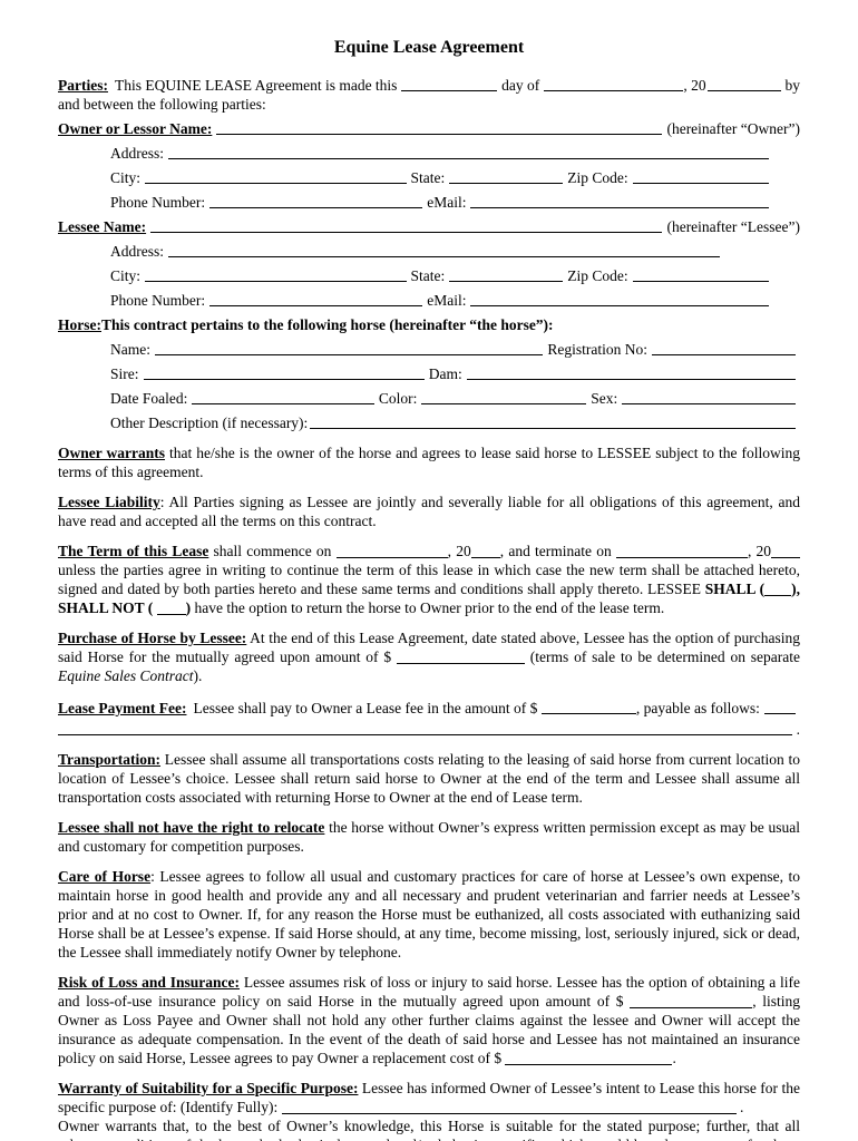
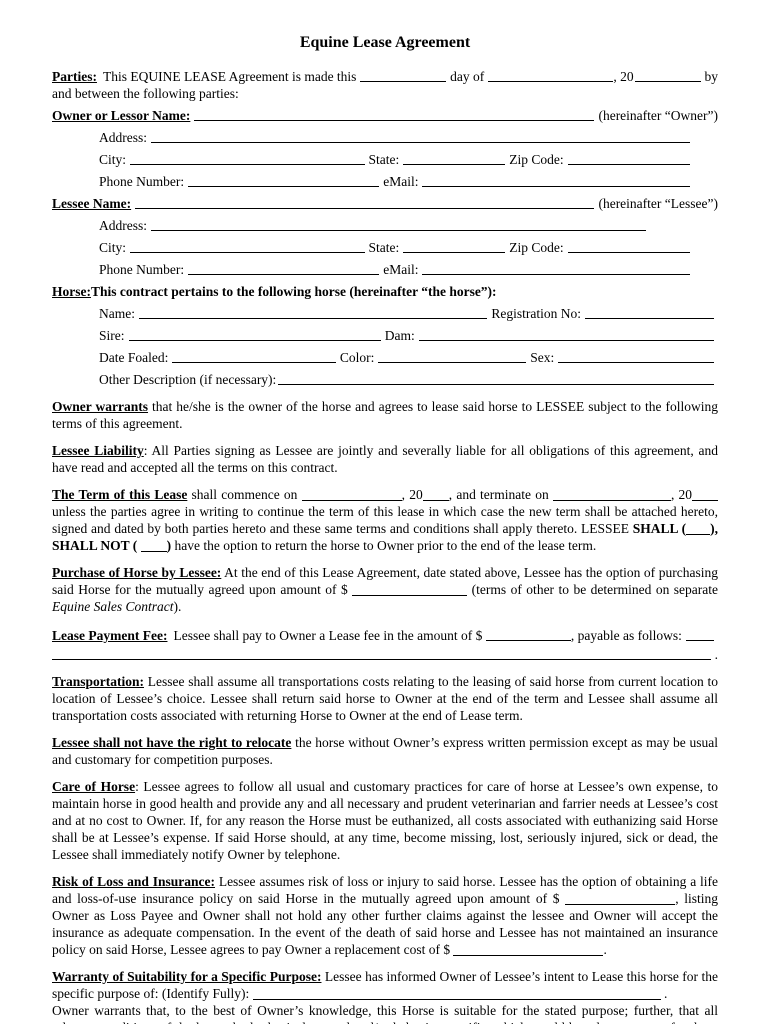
  Equine Lease Agreement
  Parties:
  This EQUINE LEASE Agreement is made this
  day of
  , 20
  by
  and between the following parties:
  Owner or Lessor Name:
  (hereinafter “Owner”)
  Address:
  City:
  State:
  Zip Code:
  Phone Number:
  eMail:
  Lessee Name:
  (hereinafter “Lessee”)
  Address:
  City:
  State:
  Zip Code:
  Phone Number:
  eMail:
  Horse:
  This contract pertains to the following horse (hereinafter “the horse”):
  Name:
  Registration No:
  Sire:
  Dam:
  Date Foaled:
  Color:
  Sex:
  Other Description (if necessary):
  Owner warrants that he/she is the owner of the horse and agrees to lease said horse to LESSEE subject to the following terms of this agreement.
  Lessee Liability: All Parties signing as Lessee are jointly and severally liable for all obligations of this agreement, and have read and accepted all the terms on this contract.
  The Term of this Lease shall commence on , 20 , and terminate on , 20 unless the parties agree in writing to continue the term of this lease in which case the new term shall be attached hereto, signed and dated by both parties hereto and these same terms and conditions shall apply thereto. LESSEE SHALL ( ), SHALL NOT ( ) have the option to return the horse to Owner prior to the end of the lease term.
- Purchase of Horse by Lessee: At the end of this Lease Agreement, date stated above, Lessee has the option of purchasing said Horse for the mutually agreed upon amount of $ (terms of sale to be determined on separate Equine Sales Contract).
+ Purchase of Horse by Lessee: At the end of this Lease Agreement, date stated above, Lessee has the option of purchasing said Horse for the mutually agreed upon amount of $ (terms of other to be determined on separate Equine Sales Contract).
  Lease Payment Fee:
  Lessee shall pay to Owner a Lease fee in the amount of $
  , payable as follows:
  .
  Transportation: Lessee shall assume all transportations costs relating to the leasing of said horse from current location to location of Lessee’s choice. Lessee shall return said horse to Owner at the end of the term and Lessee shall assume all transportation costs associated with returning Horse to Owner at the end of Lease term.
  Lessee shall not have the right to relocate the horse without Owner’s express written permission except as may be usual and customary for competition purposes.
- Care of Horse: Lessee agrees to follow all usual and customary practices for care of horse at Lessee’s own expense, to maintain horse in good health and provide any and all necessary and prudent veterinarian and farrier needs at Lessee’s prior and at no cost to Owner. If, for any reason the Horse must be euthanized, all costs associated with euthanizing said Horse shall be at Lessee’s expense. If said Horse should, at any time, become missing, lost, seriously injured, sick or dead, the Lessee shall immediately notify Owner by telephone.
+ Care of Horse: Lessee agrees to follow all usual and customary practices for care of horse at Lessee’s own expense, to maintain horse in good health and provide any and all necessary and prudent veterinarian and farrier needs at Lessee’s cost and at no cost to Owner. If, for any reason the Horse must be euthanized, all costs associated with euthanizing said Horse shall be at Lessee’s expense. If said Horse should, at any time, become missing, lost, seriously injured, sick or dead, the Lessee shall immediately notify Owner by telephone.
  Risk of Loss and Insurance: Lessee assumes risk of loss or injury to said horse. Lessee has the option of obtaining a life and loss-of-use insurance policy on said Horse in the mutually agreed upon amount of $ , listing Owner as Loss Payee and Owner shall not hold any other further claims against the lessee and Owner will accept the insurance as adequate compensation. In the event of the death of said horse and Lessee has not maintained an insurance policy on said Horse, Lessee agrees to pay Owner a replacement cost of $ .
  Warranty of Suitability for a Specific Purpose: Lessee has informed Owner of Lessee’s intent to Lease this horse for the specific purpose of: (Identify Fully): .
